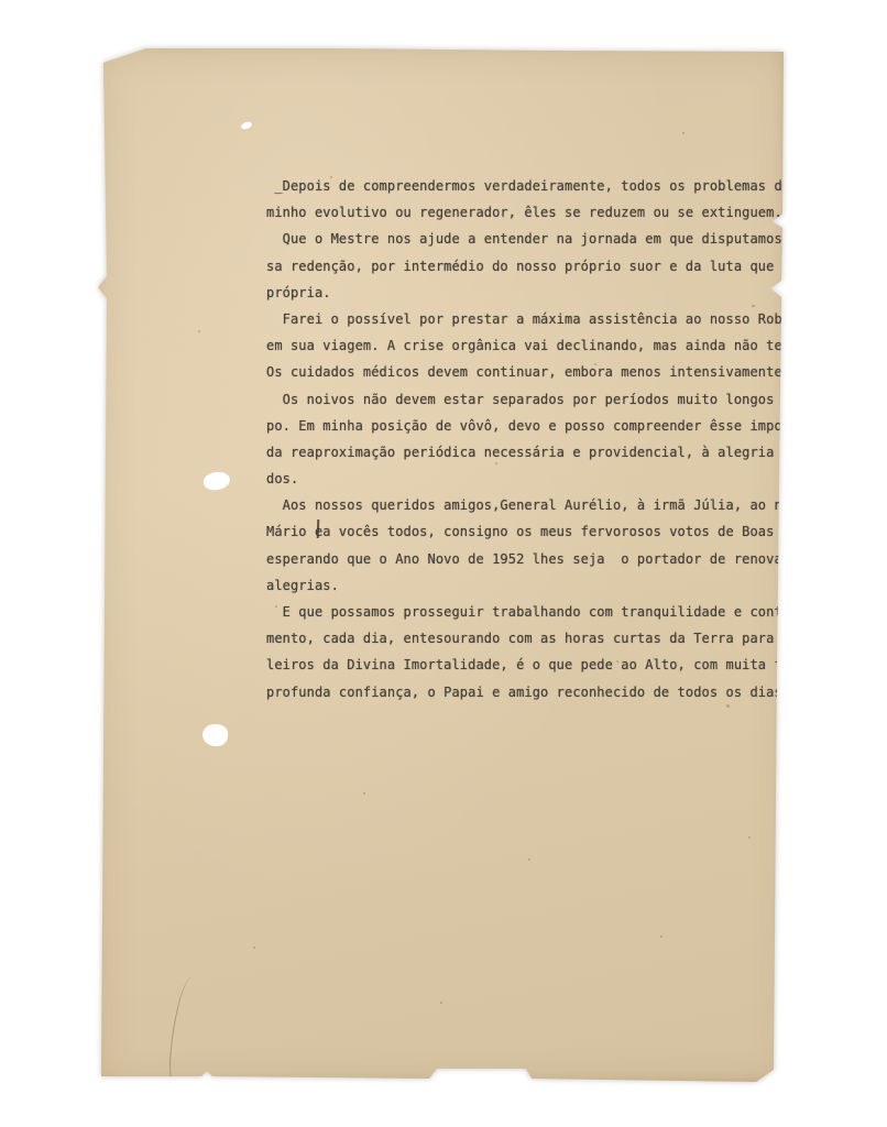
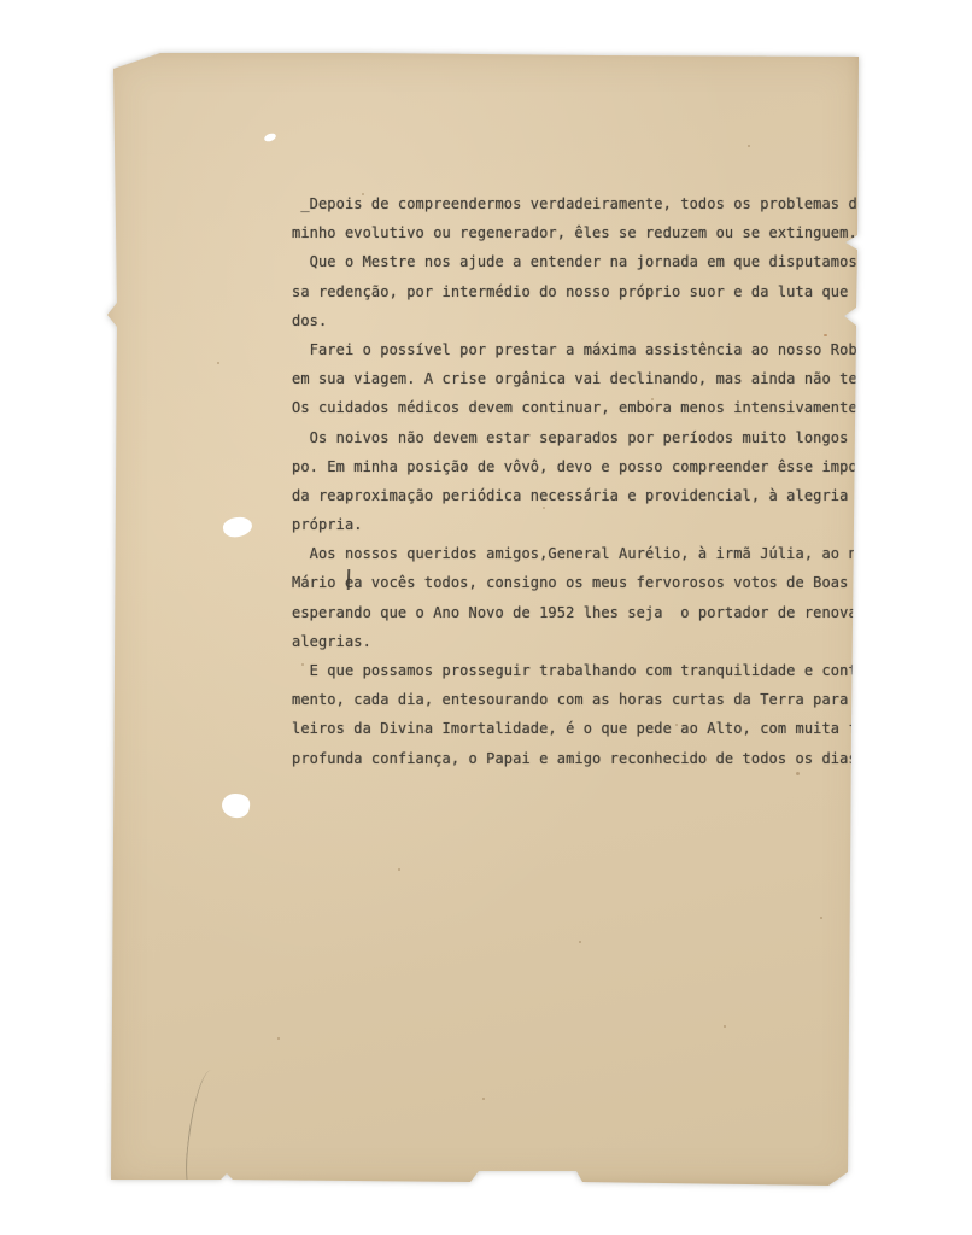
  _Depois de compreendermos verdadeiramente, todos os problemas d
  minho evolutivo ou regenerador, êles se reduzem ou se extinguem.
  Que o Mestre nos ajude a entender na jornada em que disputamos
  sa redenção, por intermédio do nosso próprio suor e da luta que
- própria.
+ dos.
  Farei o possível por prestar a máxima assistência ao nosso Rob
  em sua viagem. A crise orgânica vai declinando, mas ainda não te
  Os cuidados médicos devem continuar, embora menos intensivamente
  Os noivos não devem estar separados por períodos muito longos
  po. Em minha posição de vôvô, devo e posso compreender êsse impo
  da reaproximação periódica necessária e providencial, à alegria
- dos.
+ própria.
  Aos nossos queridos amigos,General Aurélio, à irmã Júlia, ao n
  Mário ea vocês todos, consigno os meus fervorosos votos de Boas
  esperando que o Ano Novo de 1952 lhes seja o portador de renova
  alegrias.
  E que possamos prosseguir trabalhando com tranquilidade e con
  mento, cada dia, entesourando com as horas curtas da Terra para
  leiros da Divina Imortalidade, é o que pede ao Alto, com muita
  profunda confiança, o Papai e amigo reconhecido de todos os dia
